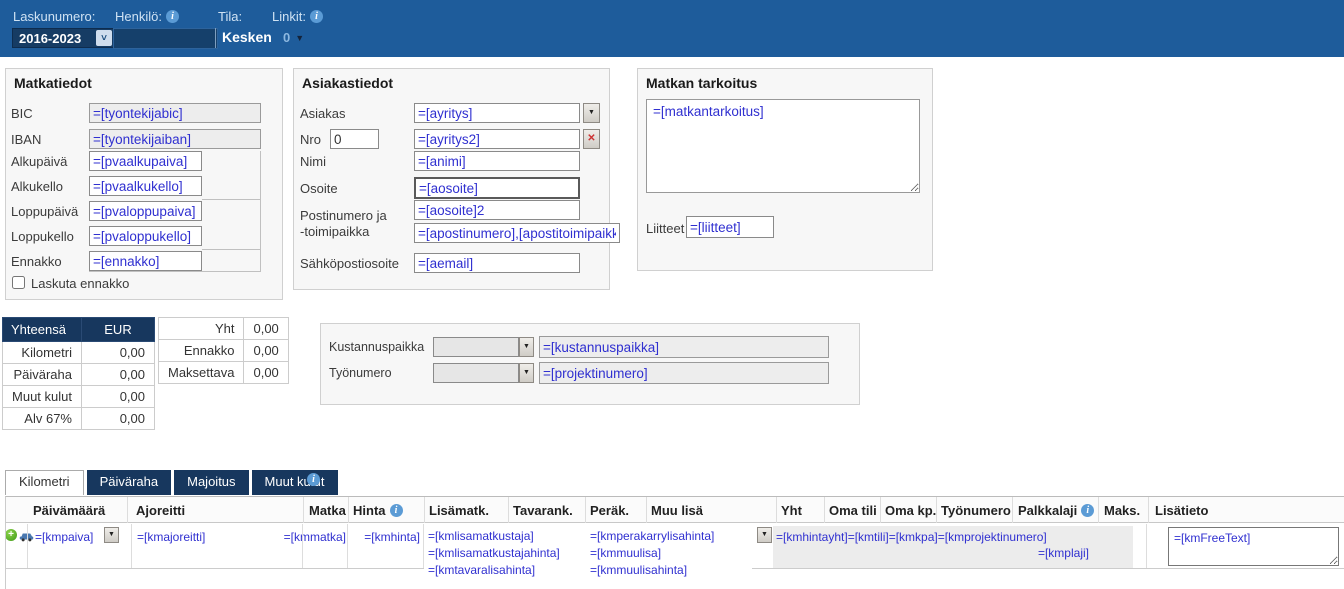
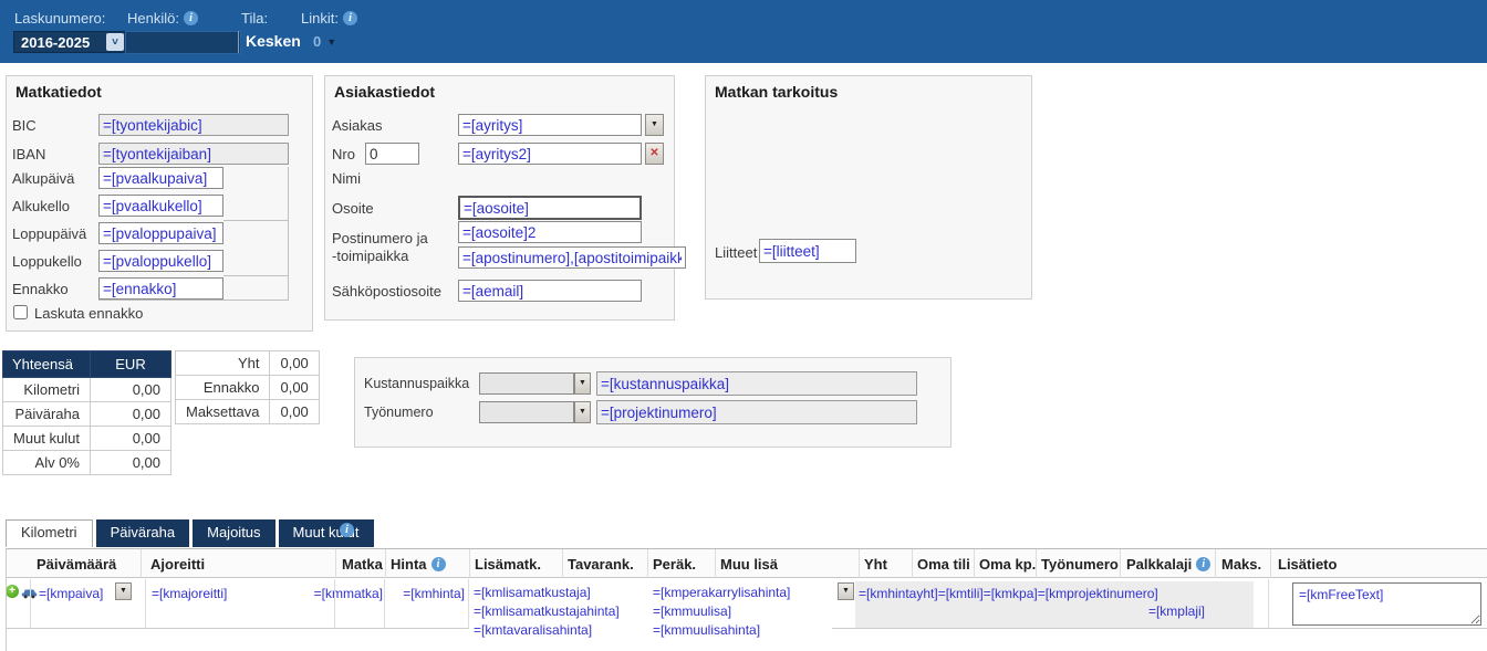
  Laskunumero:
- 2016-2023
+ 2016-2025
  ˅
  Henkilö:
  i
  Tila:
  Kesken
  Linkit:
  i
  0
  ▼
  Matkatiedot
  BIC
  =[tyontekijabic]
  IBAN
  =[tyontekijaiban]
  Alkupäivä
  =[pvaalkupaiva]
  Alkukello
  =[pvaalkukello]
  Loppupäivä
  =[pvaloppupaiva]
  Loppukello
  =[pvaloppukello]
  Ennakko
  =[ennakko]
  Laskuta ennakko
  Asiakastiedot
  Asiakas
  =[ayritys]
  Nro
  0
  =[ayritys2]
  ✕
  Nimi
- =[animi]
  Osoite
  =[aosoite]
  =[aosoite]2
  Postinumero ja
  -toimipaikka
  =[apostinumero],[apostitoimipaikk
  Sähköpostiosoite
  =[aemail]
  Matkan tarkoitus
- =[matkantarkoitus]
  Liitteet
  =[liitteet]
  Yhteensä	EUR
  Kilometri	0,00
  Päiväraha	0,00
  Muut kulut	0,00
- Alv 67%	0,00
+ Alv 0%	0,00
  Yht	0,00
  Ennakko	0,00
  Maksettava	0,00
  Kustannuspaikka
  =[kustannuspaikka]
  Työnumero
  =[projektinumero]
  Kilometri
  Päiväraha
  Majoitus
  i
  Päivämäärä
  Ajoreitti
  Matka
  Hinta
  i
  Lisämatk.
  Tavarank.
  Peräk.
  Muu lisä
  Yht
  Oma tili
  Oma kp.
  Työnumero
  Palkkalaji
  i
  Maks.
  Lisätieto
  +
  =[kmpaiva]
  =[kmajoreitti]
  =[kmmatka]
  =[kmhinta]
  =[kmlisamatkustaja]
  =[kmlisamatkustajahinta]
  =[kmtavaralisahinta]
  =[kmperakarrylisahinta]
  =[kmmuulisa]
  =[kmmuulisahinta]
  =[kmhintayht]=[kmtili]=[kmkpa]=[kmprojektinumero]
  =[kmplaji]
  =[kmFreeText]
